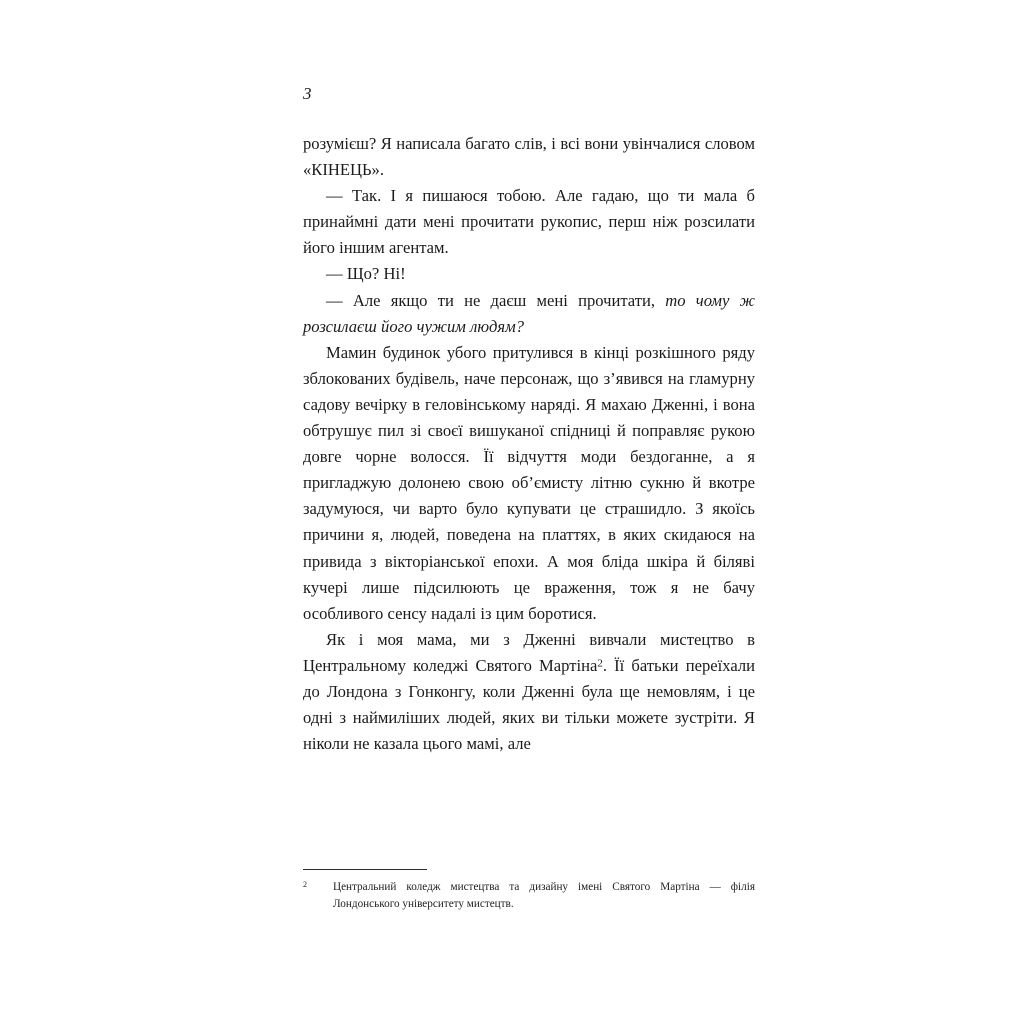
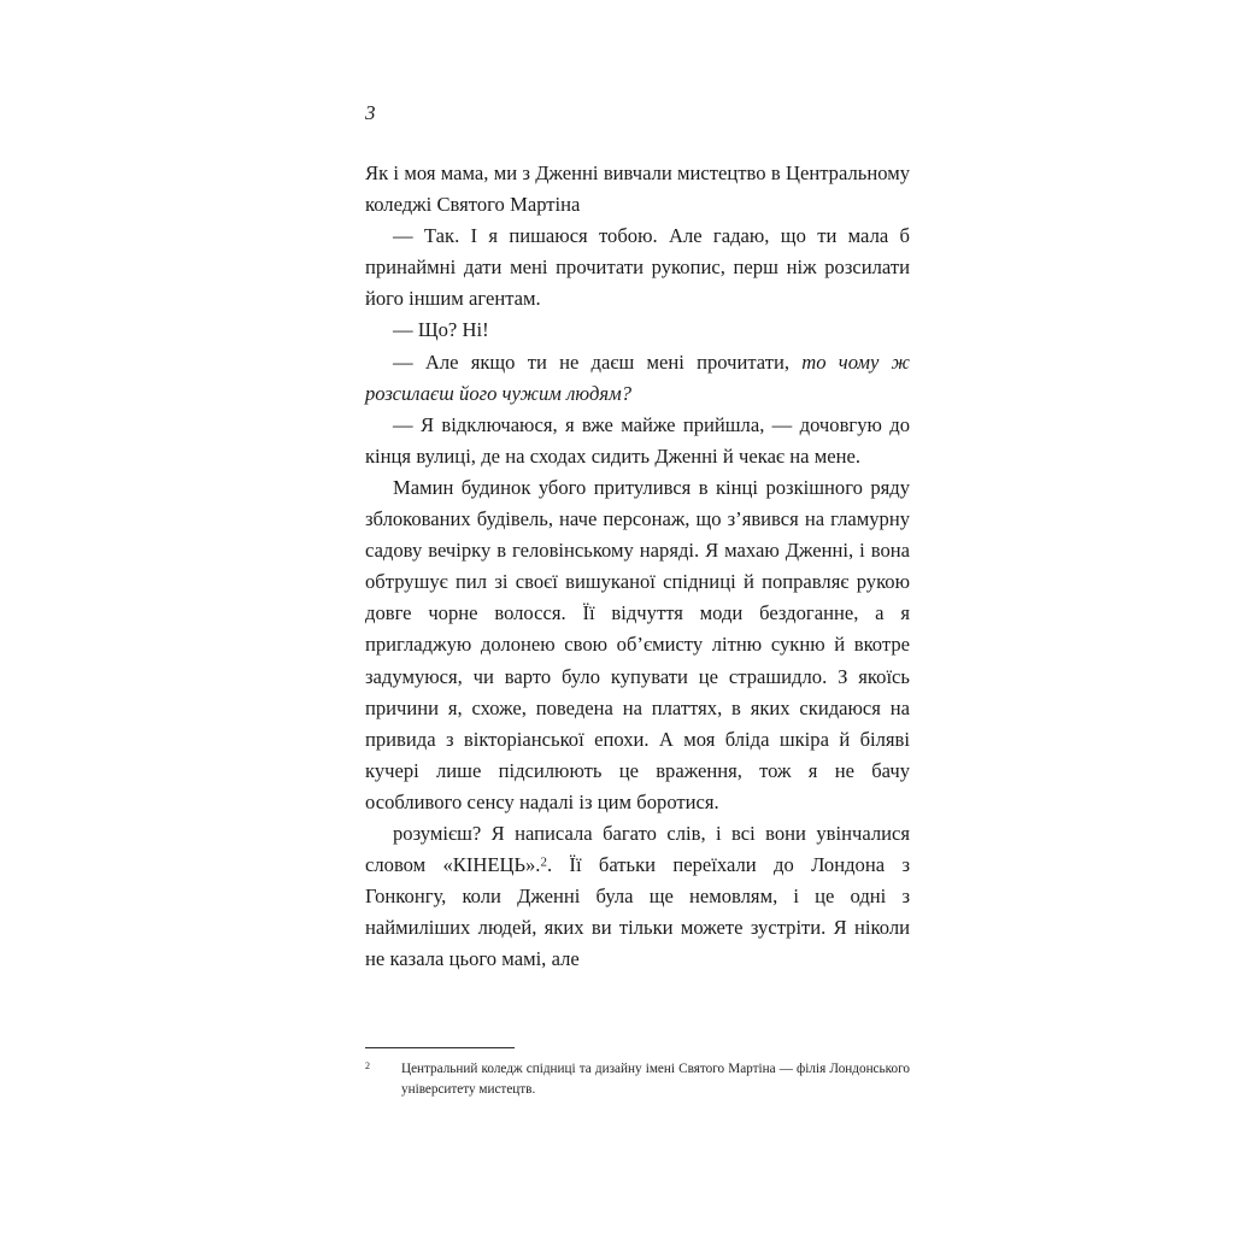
  3
- розумієш? Я написала багато слів, і всі вони увінчалися словом «КІНЕЦЬ».
+ Як і моя мама, ми з Дженні вивчали мистецтво в Центральному коледжі Святого Мартіна
  — Так. І я пишаюся тобою. Але гадаю, що ти мала б принаймні дати мені прочитати рукопис, перш ніж розсилати його іншим агентам.
  — Що? Ні!
  — Але якщо ти не даєш мені прочитати, то чому ж розсилаєш його чужим людям?
+ — Я відключаюся, я вже майже прийшла, — дочовгую до кінця вулиці, де на сходах сидить Дженні й чекає на мене.
- Мамин будинок убого притулився в кінці розкішного ряду зблокованих будівель, наче персонаж, що з’явився на гламурну садову вечірку в геловінському наряді. Я махаю Дженні, і вона обтрушує пил зі своєї вишуканої спідниці й поправляє рукою довге чорне волосся. Її відчуття моди бездоганне, а я пригладжую долонею свою об’ємисту літню сукню й вкотре задумуюся, чи варто було купувати це страшидло. З якоїсь причини я, людей, поведена на платтях, в яких скидаюся на привида з вікторіанської епохи. А моя бліда шкіра й біляві кучері лише підсилюють це враження, тож я не бачу особливого сенсу надалі із цим боротися.
+ Мамин будинок убого притулився в кінці розкішного ряду зблокованих будівель, наче персонаж, що з’явився на гламурну садову вечірку в геловінському наряді. Я махаю Дженні, і вона обтрушує пил зі своєї вишуканої спідниці й поправляє рукою довге чорне волосся. Її відчуття моди бездоганне, а я пригладжую долонею свою об’ємисту літню сукню й вкотре задумуюся, чи варто було купувати це страшидло. З якоїсь причини я, схоже, поведена на платтях, в яких скидаюся на привида з вікторіанської епохи. А моя бліда шкіра й біляві кучері лише підсилюють це враження, тож я не бачу особливого сенсу надалі із цим боротися.
- Як і моя мама, ми з Дженні вивчали мистецтво в Центральному коледжі Святого Мартіна2. Її батьки переїхали до Лондона з Гонконгу, коли Дженні була ще немовлям, і це одні з наймиліших людей, яких ви тільки можете зустріти. Я ніколи не казала цього мамі, але
+ розумієш? Я написала багато слів, і всі вони увінчалися словом «КІНЕЦЬ».2. Її батьки переїхали до Лондона з Гонконгу, коли Дженні була ще немовлям, і це одні з наймиліших людей, яких ви тільки можете зустріти. Я ніколи не казала цього мамі, але
  2
- Центральний коледж мистецтва та дизайну імені Святого Мартіна — філія Лондонського університету мистецтв.
+ Центральний коледж спідниці та дизайну імені Святого Мартіна — філія Лондонського університету мистецтв.
